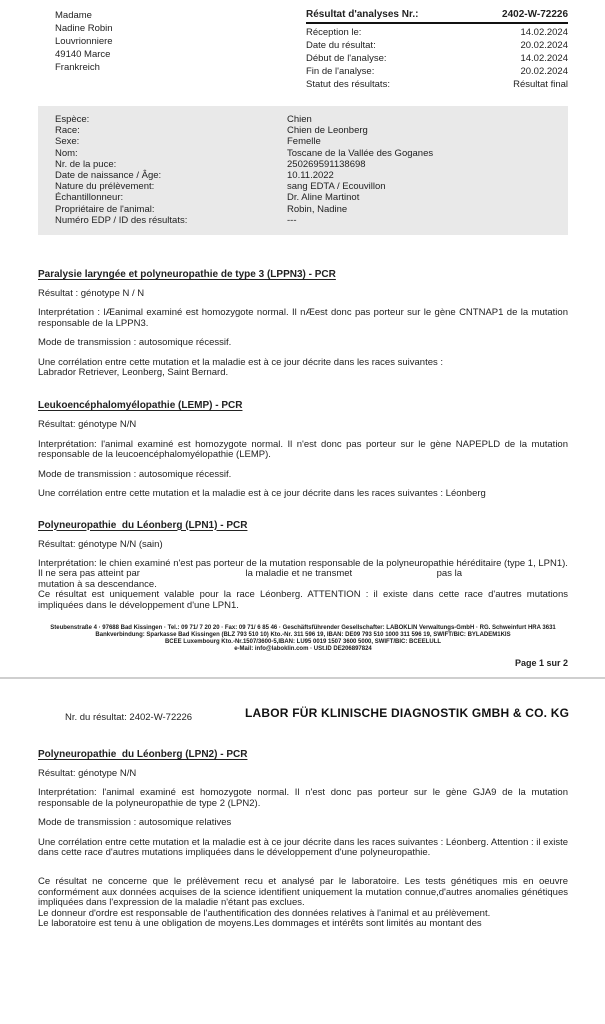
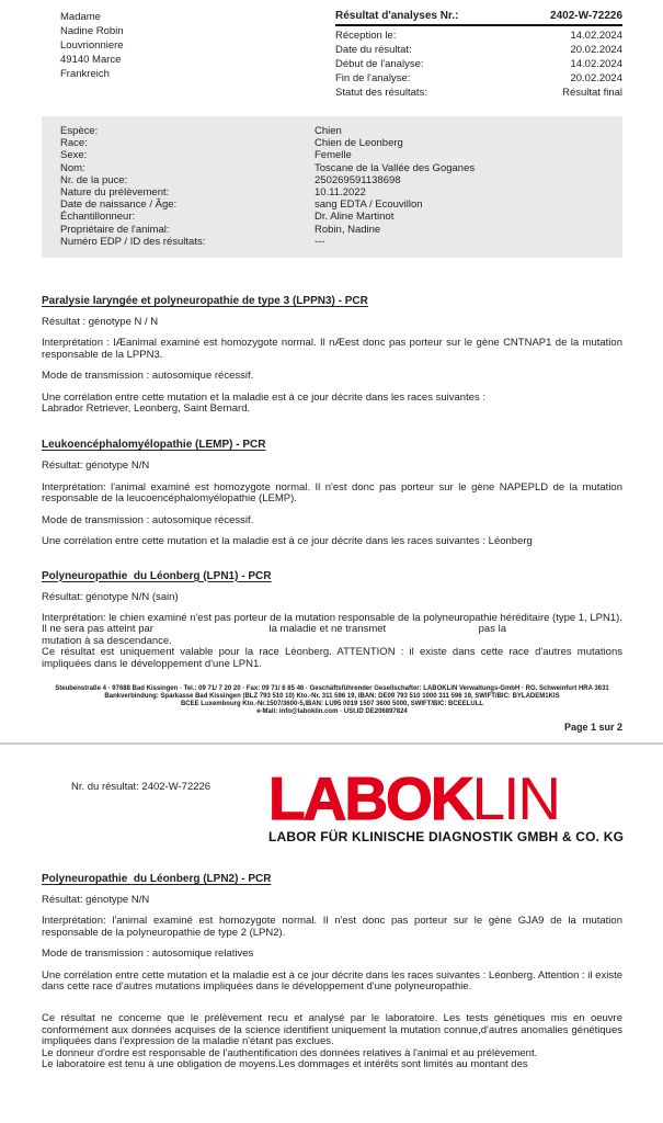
  Madame
  Nadine Robin
  Louvrionniere
  49140 Marce
  Frankreich
  Résultat d'analyses Nr.:
  2402-W-72226
  Réception le:
  14.02.2024
  Date du résultat:
  20.02.2024
  Début de l'analyse:
  14.02.2024
  Fin de l'analyse:
  20.02.2024
  Statut des résultats:
  Résultat final
  Espèce:
  Chien
  Race:
  Chien de Leonberg
  Sexe:
  Femelle
  Nom:
  Toscane de la Vallée des Goganes
  Nr. de la puce:
  250269591138698
- Date de naissance / Âge:
+ Nature du prélèvement:
  10.11.2022
- Nature du prélèvement:
+ Date de naissance / Âge:
  sang EDTA / Ecouvillon
  Échantillonneur:
  Dr. Aline Martinot
  Propriétaire de l'animal:
  Robin, Nadine
  Numéro EDP / ID des résultats:
  ---
  Paralysie laryngée et polyneuropathie de type 3 (LPPN3) - PCR
  Résultat : génotype N / N
  Interprétation : lÆanimal examiné est homozygote normal. Il nÆest donc pas porteur sur le gène CNTNAP1 de la mutation responsable de la LPPN3.
  Mode de transmission : autosomique récessif.
  Une corrélation entre cette mutation et la maladie est à ce jour décrite dans les races suivantes :
  Labrador Retriever, Leonberg, Saint Bernard.
  Leukoencéphalomyélopathie (LEMP) - PCR
  Résultat: génotype N/N
  Interprétation: l'animal examiné est homozygote normal. Il n'est donc pas porteur sur le gène NAPEPLD de la mutation responsable de la leucoencéphalomyélopathie (LEMP).
  Mode de transmission : autosomique récessif.
  Une corrélation entre cette mutation et la maladie est à ce jour décrite dans les races suivantes : Léonberg
  Polyneuropathie du Léonberg (LPN1) - PCR
  Résultat: génotype N/N (sain)
  Interprétation: le chien examiné n'est pas porteur de la mutation responsable de la polyneuropathie héréditaire (type 1, LPN1).
  Il ne sera pas atteint par la maladie et ne transmet pas la
  mutation à sa descendance.
  Ce résultat est uniquement valable pour la race Léonberg. ATTENTION : il existe dans cette race d'autres mutations impliquées dans le développement d'une LPN1.
  Page 1 sur 2
  Nr. du résultat: 2402-W-72226
+ LABOKLIN
  LABOR FÜR KLINISCHE DIAGNOSTIK GMBH & CO. KG
  Polyneuropathie du Léonberg (LPN2) - PCR
  Résultat: génotype N/N
  Interprétation: l'animal examiné est homozygote normal. Il n'est donc pas porteur sur le gène GJA9 de la mutation responsable de la polyneuropathie de type 2 (LPN2).
  Mode de transmission : autosomique relatives
  Une corrélation entre cette mutation et la maladie est à ce jour décrite dans les races suivantes : Léonberg. Attention : il existe dans cette race d'autres mutations impliquées dans le développement d'une polyneuropathie.
  Ce résultat ne concerne que le prélèvement recu et analysé par le laboratoire. Les tests génétiques mis en oeuvre conformément aux données acquises de la science identifient uniquement la mutation connue,d'autres anomalies génétiques impliquées dans l'expression de la maladie n'étant pas exclues.
  Le donneur d'ordre est responsable de l'authentification des données relatives à l'animal et au prélèvement.
  Le laboratoire est tenu à une obligation de moyens.Les dommages et intérêts sont limités au montant des
